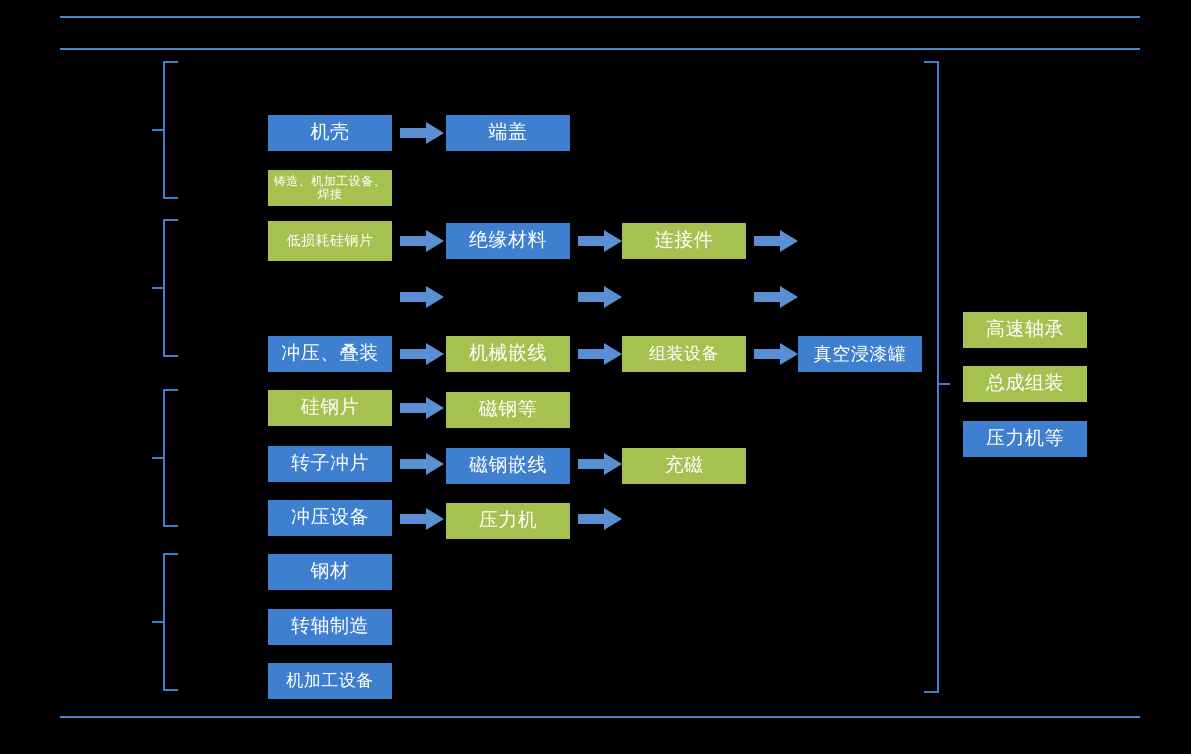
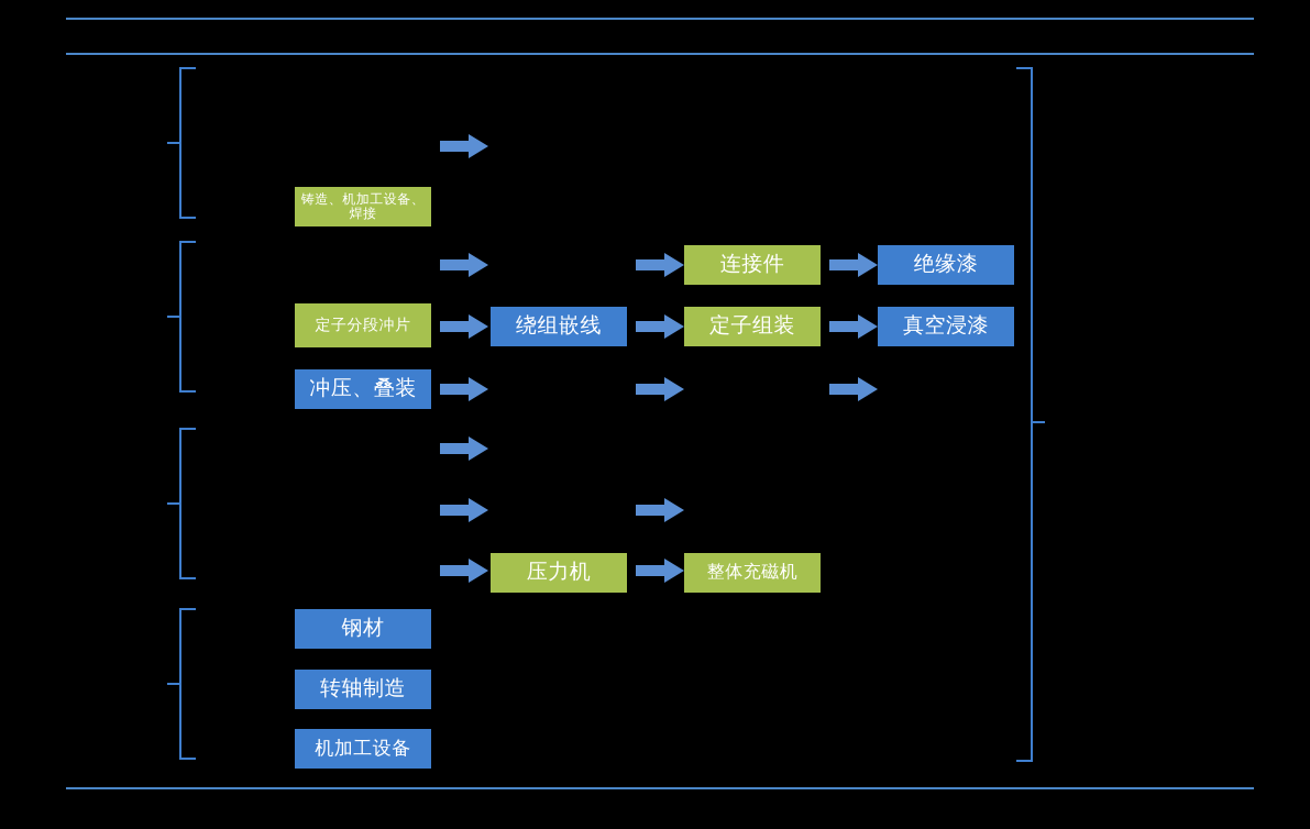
- 机壳
- 端盖
  铸造、机加工设备、焊接
- 低损耗硅钢片
- 绝缘材料
  连接件
+ 绝缘漆
+ 定子分段冲片
+ 绕组嵌线
+ 定子组装
+ 真空浸漆
  冲压、叠装
- 机械嵌线
- 组装设备
- 真空浸漆罐
- 硅钢片
- 磁钢等
- 转子冲片
- 磁钢嵌线
- 充磁
- 冲压设备
  压力机
+ 整体充磁机
  钢材
  转轴制造
  机加工设备
- 高速轴承
- 总成组装
- 压力机等
